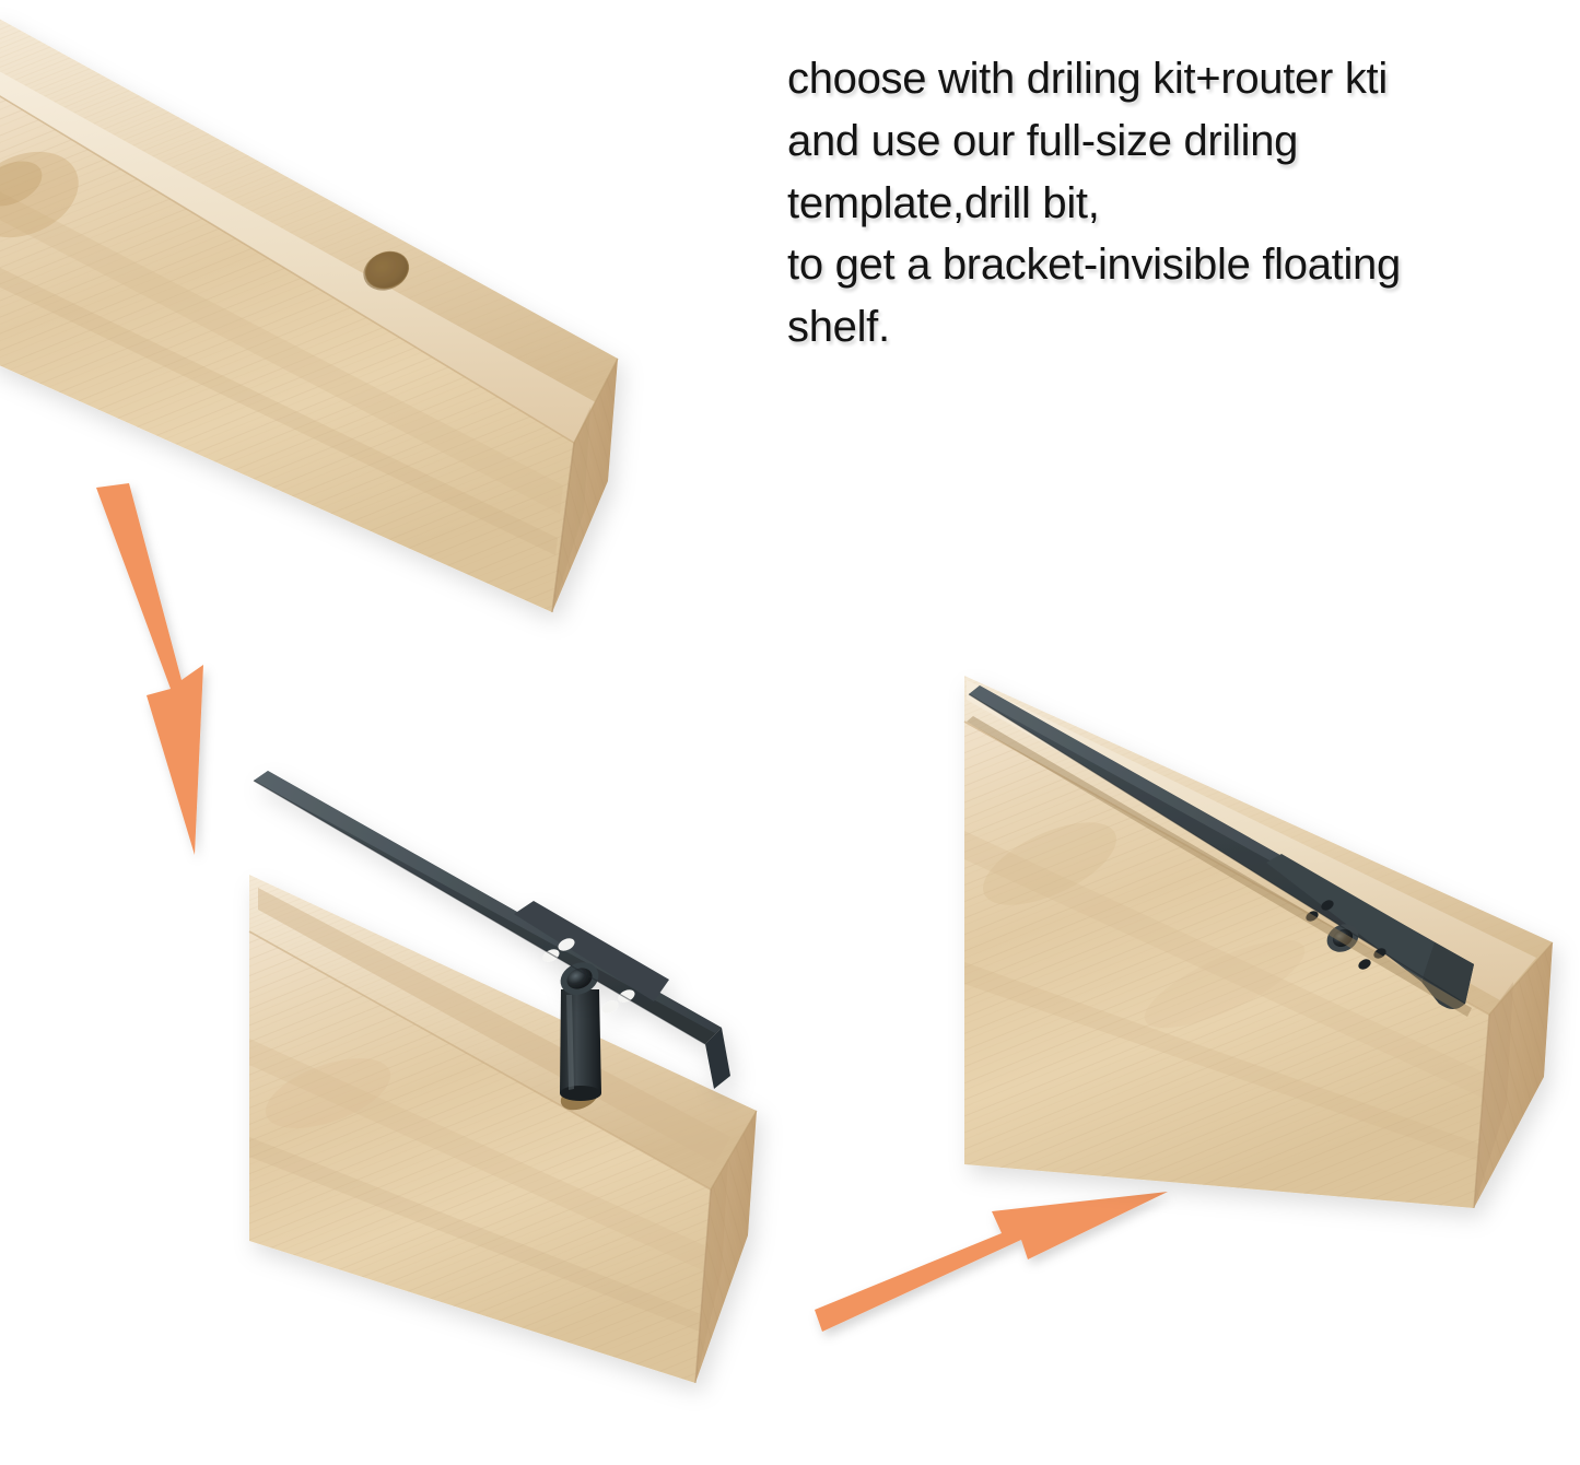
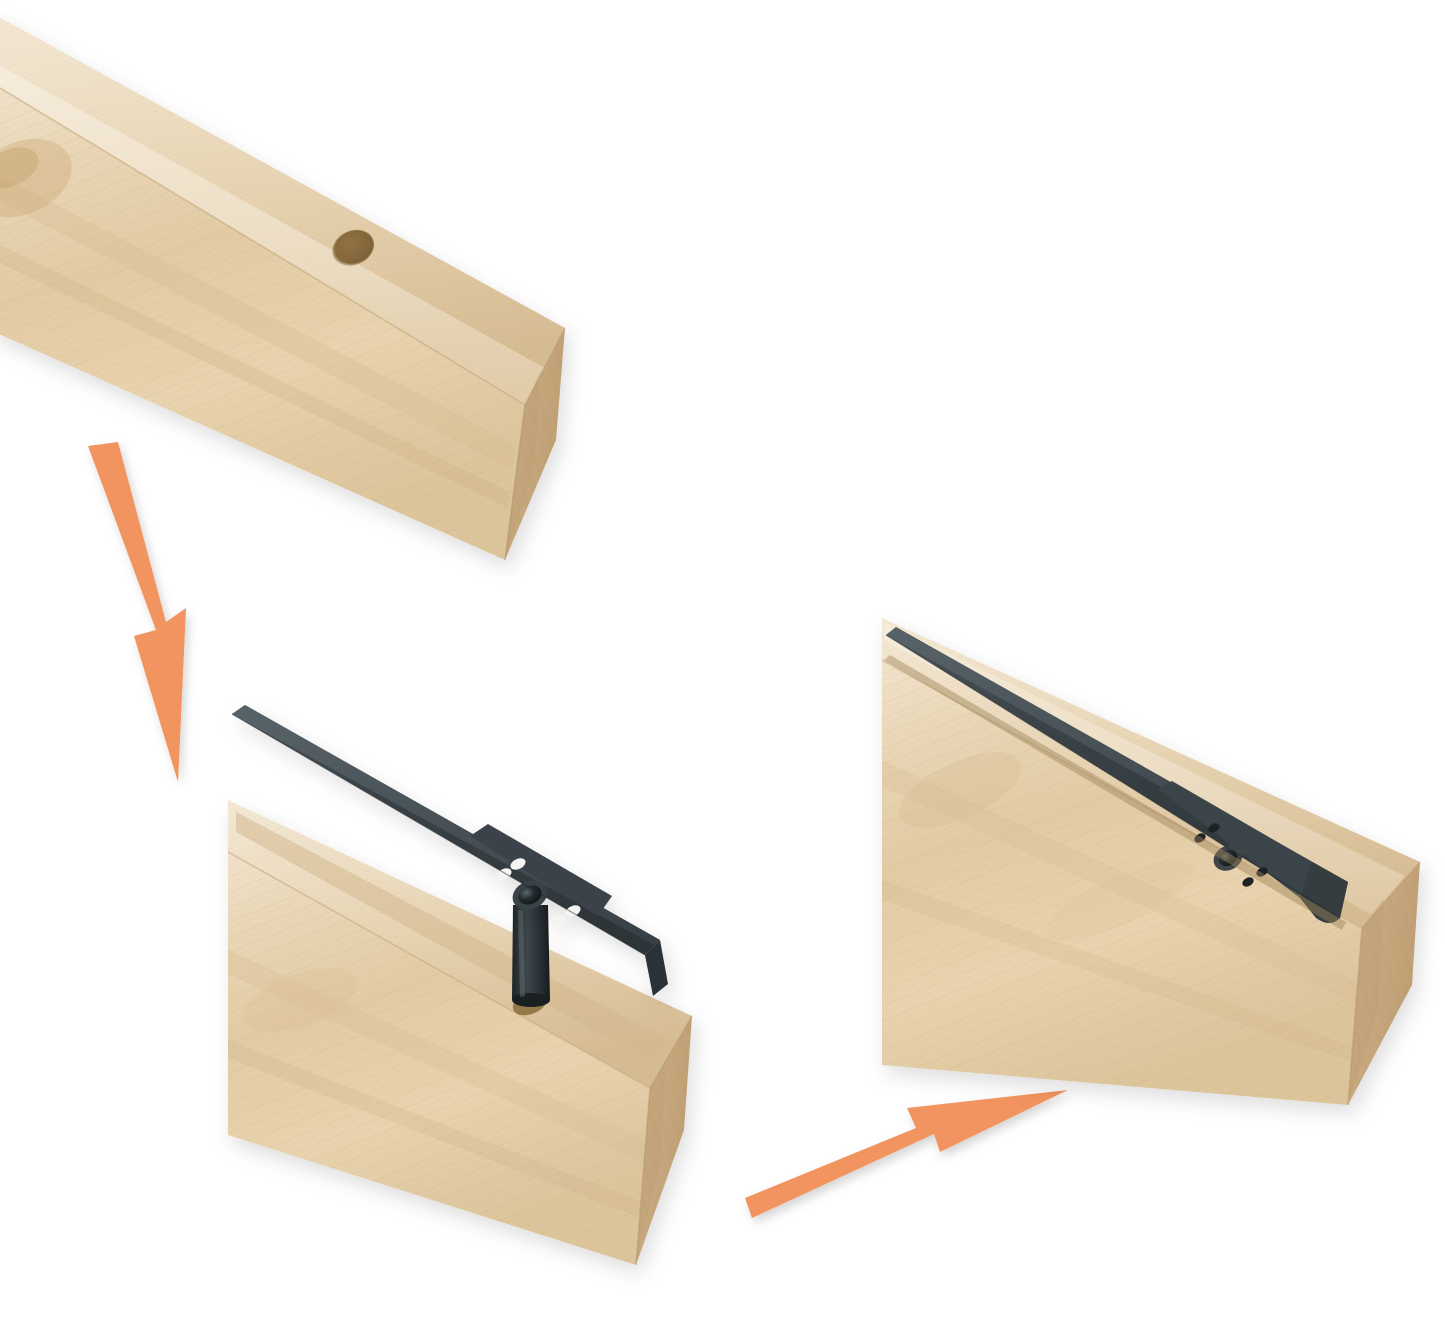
- choose with driling kit+router kti
- and use our full-size driling
- template,drill bit,
- to get a bracket-invisible floating
- shelf.
